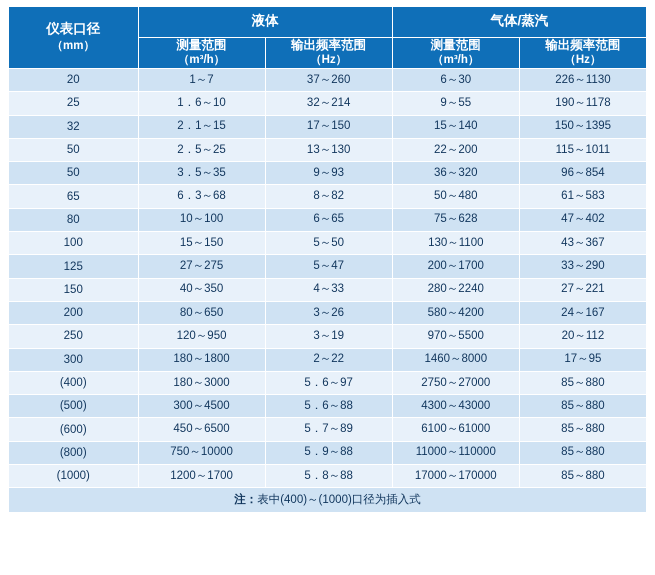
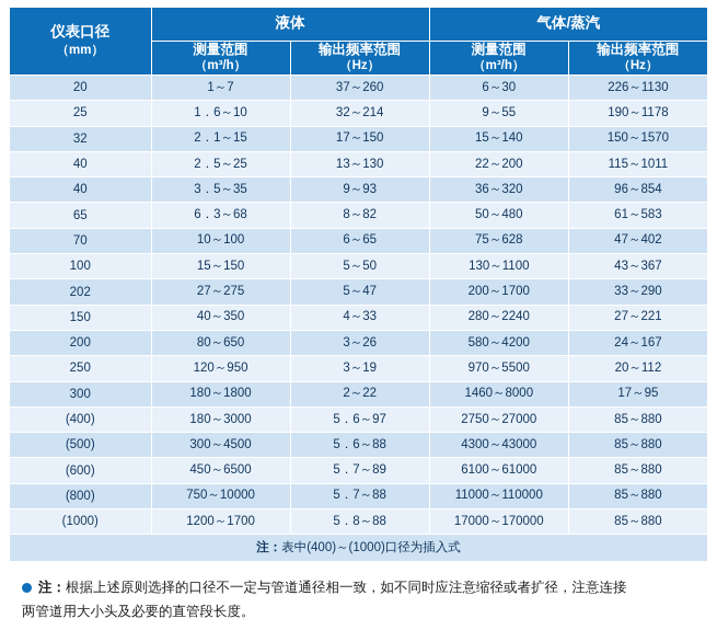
  仪表口径 （mm）	液体	气体/蒸汽
  测量范围 （m³/h）	输出频率范围 （Hz）	测量范围 （m³/h）	输出频率范围 （Hz）
  20	1～7	37～260	6～30	226～1130
  25	1．6～10	32～214	9～55	190～1178
- 32	2．1～15	17～150	15～140	150～1395
+ 32	2．1～15	17～150	15～140	150～1570
- 50	2．5～25	13～130	22～200	115～1011
+ 40	2．5～25	13～130	22～200	115～1011
- 50	3．5～35	9～93	36～320	96～854
+ 40	3．5～35	9～93	36～320	96～854
  65	6．3～68	8～82	50～480	61～583
- 80	10～100	6～65	75～628	47～402
+ 70	10～100	6～65	75～628	47～402
  100	15～150	5～50	130～1100	43～367
- 125	27～275	5～47	200～1700	33～290
+ 202	27～275	5～47	200～1700	33～290
  150	40～350	4～33	280～2240	27～221
  200	80～650	3～26	580～4200	24～167
  250	120～950	3～19	970～5500	20～112
  300	180～1800	2～22	1460～8000	17～95
  (400)	180～3000	5．6～97	2750～27000	85～880
  (500)	300～4500	5．6～88	4300～43000	85～880
  (600)	450～6500	5．7～89	6100～61000	85～880
- (800)	750～10000	5．9～88	11000～110000	85～880
+ (800)	750～10000	5．7～88	11000～110000	85～880
  (1000)	1200～1700	5．8～88	17000～170000	85～880
  注：表中(400)～(1000)口径为插入式
+ 注：根据上述原则选择的口径不一定与管道通径相一致，如不同时应注意缩径或者扩径，注意连接
+ 两管道用大小头及必要的直管段长度。
